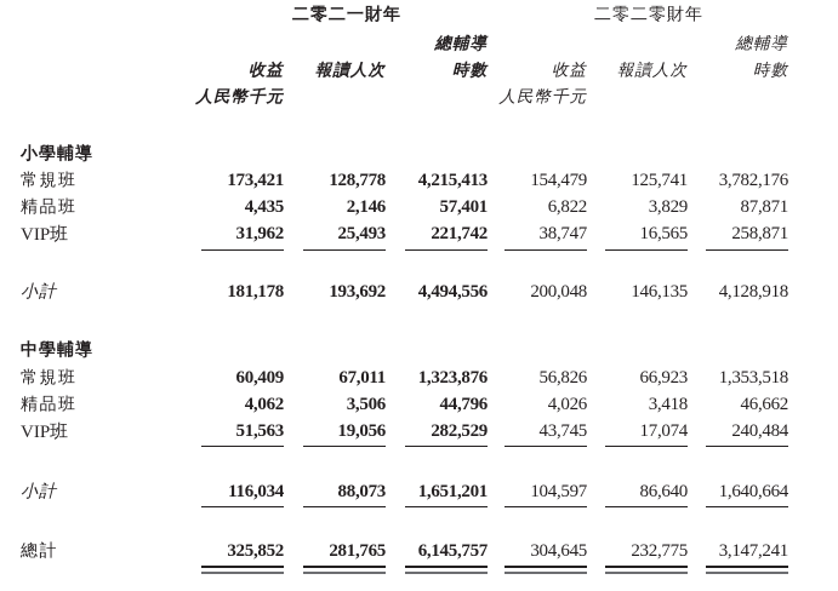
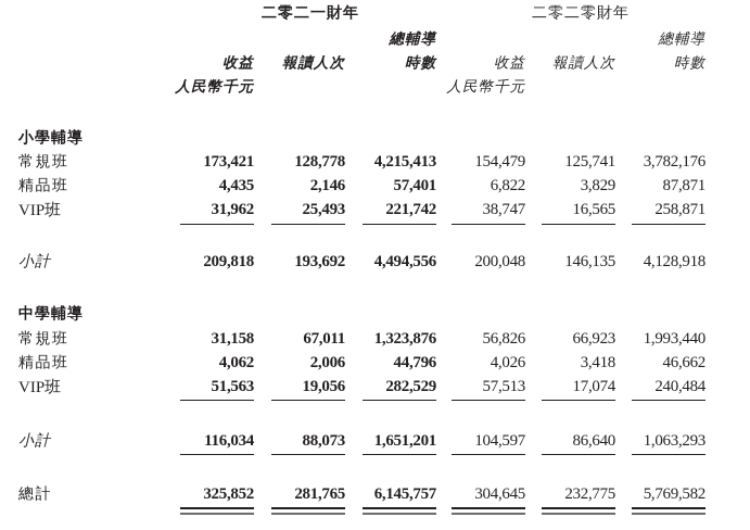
  二零二一財年
  二零二零財年
  總輔導
  收益
  報讀人次
  時數
  人民幣千元
  總輔導
  收益
  報讀人次
  時數
  人民幣千元
  小學輔導
  常規班
  173,421
  128,778
  4,215,413
  154,479
  125,741
  3,782,176
  精品班
  4,435
  2,146
  57,401
  6,822
  3,829
  87,871
  VIP班
  31,962
  25,493
  221,742
  38,747
  16,565
  258,871
  小計
- 181,178
+ 209,818
  193,692
  4,494,556
  200,048
  146,135
  4,128,918
  中學輔導
  常規班
- 60,409
+ 31,158
  67,011
  1,323,876
  56,826
  66,923
- 1,353,518
+ 1,993,440
  精品班
  4,062
- 3,506
+ 2,006
  44,796
  4,026
  3,418
  46,662
  VIP班
  51,563
  19,056
  282,529
- 43,745
+ 57,513
  17,074
  240,484
  小計
  116,034
  88,073
  1,651,201
  104,597
  86,640
- 1,640,664
+ 1,063,293
  總計
  325,852
  281,765
  6,145,757
  304,645
  232,775
- 3,147,241
+ 5,769,582
